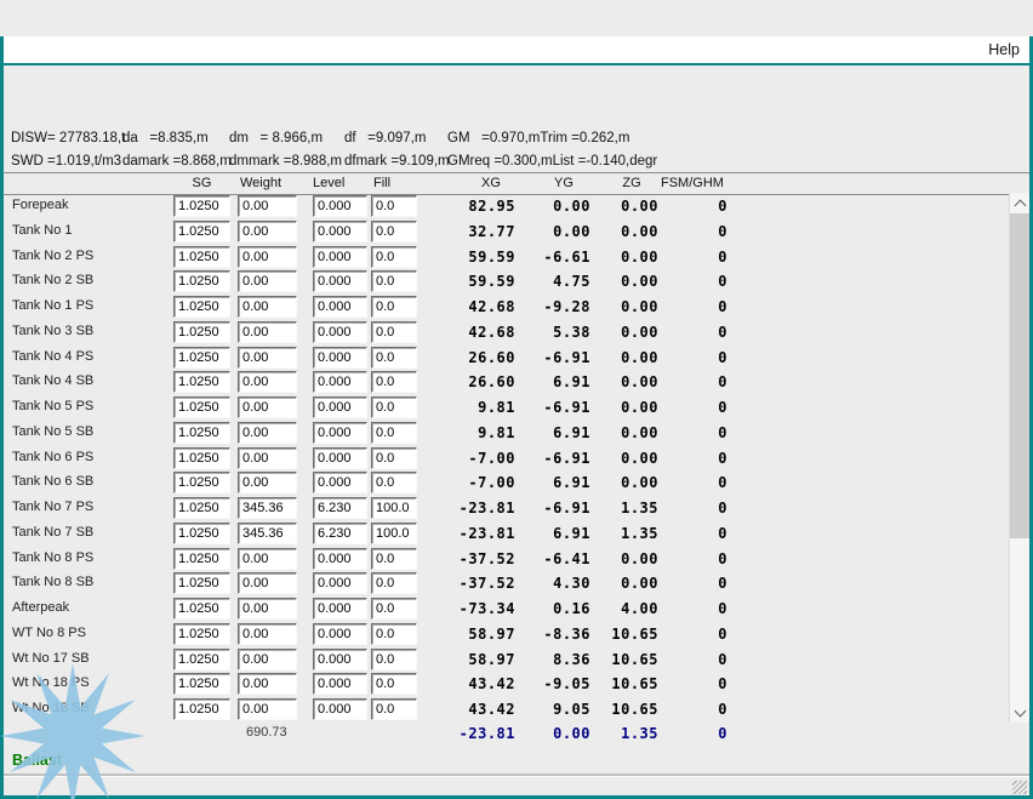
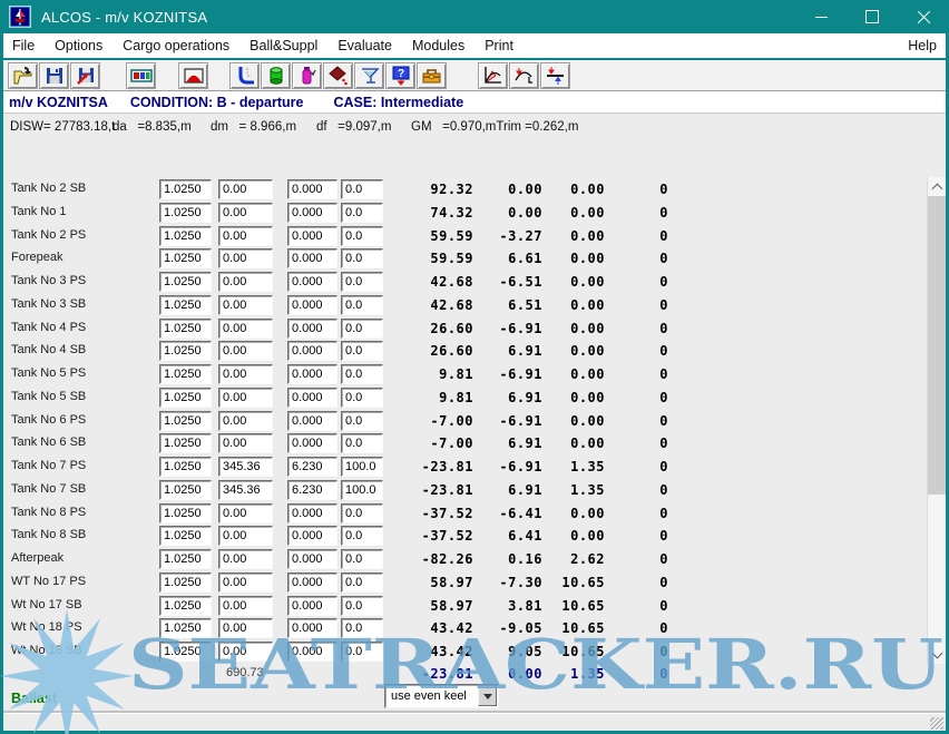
+ ALCOS - m/v KOZNITSA
+ File
+ Options
+ Cargo operations
+ Ball&Suppl
+ Evaluate
+ Modules
+ Print
  Help
+ ?
+ m/v KOZNITSA
+ CONDITION: B - departure
+ CASE: Intermediate
  DISW= 27783.18,
  da =8.835,m
  dm = 8.966,m
  df =9.097,m
  GM =0.970,m
  Trim =0.262,m
- SWD =1.019,t/m3
- damark =8.868,m
- dmmark =8.988,m
- dfmark =9.109,m
- GMreq =0.300,m
- List =-0.140,degr
- SG
- Weight
- Level
- Fill
- XG
- YG
- ZG
- FSM/GHM
- Forepeak
+ Tank No 2 SB
  1.0250
  0.00
  0.000
  0.0
- 82.95
+ 92.32
  0.00
  0.00
  0
  Tank No 1
  1.0250
  0.00
  0.000
  0.0
- 32.77
+ 74.32
  0.00
  0.00
  0
  Tank No 2 PS
  1.0250
  0.00
  0.000
  0.0
  59.59
- -6.61
+ -3.27
  0.00
  0
- Tank No 2 SB
+ Forepeak
  1.0250
  0.00
  0.000
  0.0
  59.59
- 4.75
+ 6.61
  0.00
  0
- Tank No 1 PS
+ Tank No 3 PS
  1.0250
  0.00
  0.000
  0.0
  42.68
- -9.28
+ -6.51
  0.00
  0
  Tank No 3 SB
  1.0250
  0.00
  0.000
  0.0
  42.68
- 5.38
+ 6.51
  0.00
  0
  Tank No 4 PS
  1.0250
  0.00
  0.000
  0.0
  26.60
  -6.91
  0.00
  0
  Tank No 4 SB
  1.0250
  0.00
  0.000
  0.0
  26.60
  6.91
  0.00
  0
  Tank No 5 PS
  1.0250
  0.00
  0.000
  0.0
  9.81
  -6.91
  0.00
  0
  Tank No 5 SB
  1.0250
  0.00
  0.000
  0.0
  9.81
  6.91
  0.00
  0
  Tank No 6 PS
  1.0250
  0.00
  0.000
  0.0
  -7.00
  -6.91
  0.00
  0
  Tank No 6 SB
  1.0250
  0.00
  0.000
  0.0
  -7.00
  6.91
  0.00
  0
  Tank No 7 PS
  1.0250
  345.36
  6.230
  100.0
  -23.81
  -6.91
  1.35
  0
  Tank No 7 SB
  1.0250
  345.36
  6.230
  100.0
  -23.81
  6.91
  1.35
  0
  Tank No 8 PS
  1.0250
  0.00
  0.000
  0.0
  -37.52
  -6.41
  0.00
  0
  Tank No 8 SB
  1.0250
  0.00
  0.000
  0.0
  -37.52
- 4.30
+ 6.41
  0.00
  0
  Afterpeak
  1.0250
  0.00
  0.000
  0.0
- -73.34
+ -82.26
  0.16
- 4.00
+ 2.62
  0
- WT No 8 PS
+ WT No 17 PS
  1.0250
  0.00
  0.000
  0.0
  58.97
- -8.36
+ -7.30
  10.65
  0
  Wt No 17 SB
  1.0250
  0.00
  0.000
  0.0
  58.97
- 8.36
+ 3.81
  10.65
  0
  Wt No 18S
  1.0250
  0.00
  0.000
  0.0
  43.42
  -9.05
  10.65
  0
  1.0250
  0.00
  0.000
  0.0
  43.42
  9.05
  10.65
  0
  690.73
  -23.81
  0.00
  1.35
  0
+ use even keel
+ SEATRACKER.RU
